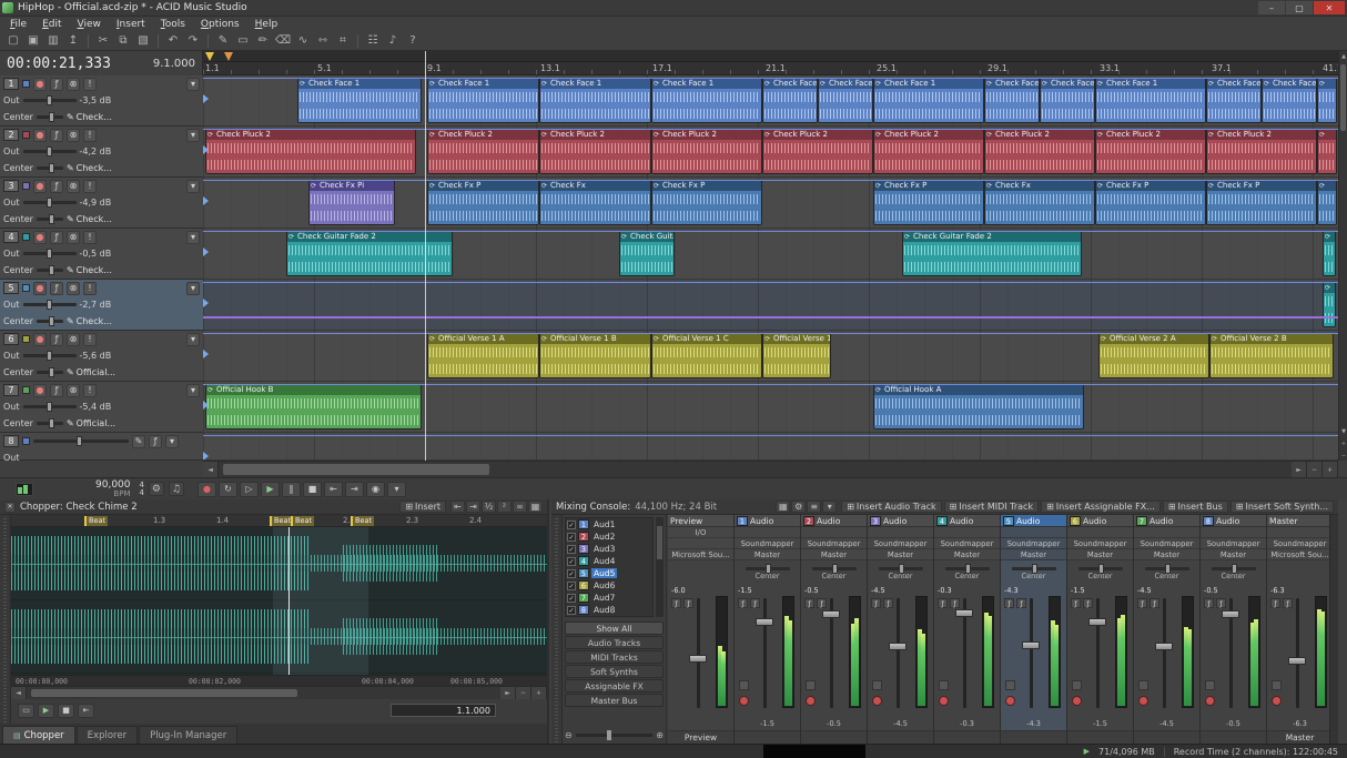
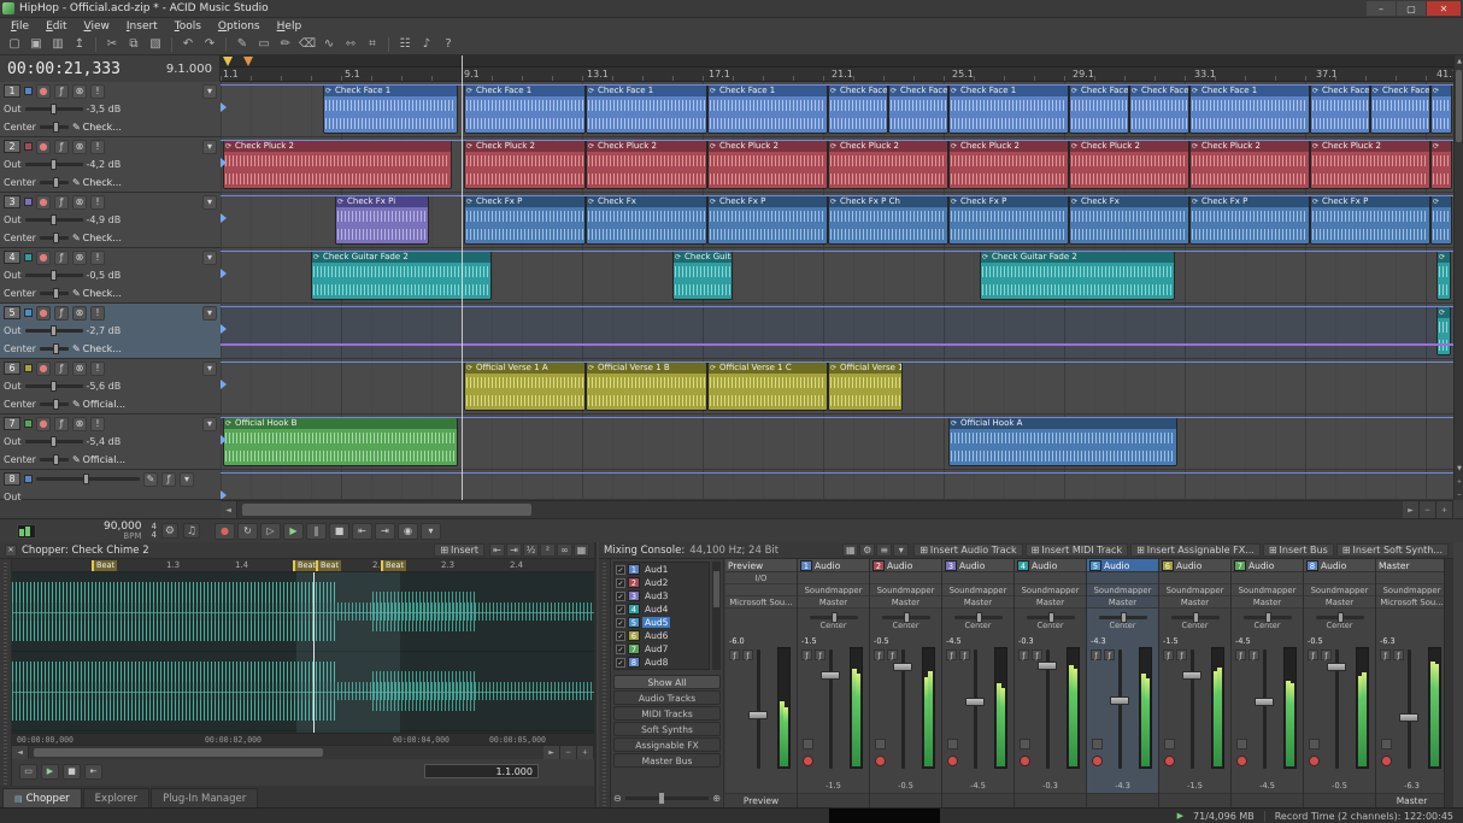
  HipHop - Official.acd-zip * - ACID Music Studio
  –
  ▢
  ✕
  File
  Edit
  View
  Insert
  Tools
  Options
  Help
  ▢
  ▣
  ▥
  ↥
  ✂
  ⧉
  ▧
  ↶
  ↷
  ✎
  ▭
  ✏
  ⌫
  ∿
  ⇿
  ⌗
  ☷
  ♪
  ?
  00:00:21,333
  9.1.000
  1.1
  5.1
  9.1
  13.1
  17.1
  21.1
  25.1
  29.1
  33.1
  37.1
  41.
  1
  ●
  ƒ
  ⊗
  !
  ▾
  Out
  -3,5 dB
  Center
  ✎
  Check...
  2
  ●
  ƒ
  ⊗
  !
  ▾
  Out
  -4,2 dB
  Center
  ✎
  Check...
  3
  ●
  ƒ
  ⊗
  !
  ▾
  Out
  -4,9 dB
  Center
  ✎
  Check...
  4
  ●
  ƒ
  ⊗
  !
  ▾
  Out
  -0,5 dB
  Center
  ✎
  Check...
  5
  ●
  ƒ
  ⊗
  !
  ▾
  Out
  -2,7 dB
  Center
  ✎
  Check...
  6
  ●
  ƒ
  ⊗
  !
  ▾
  Out
  -5,6 dB
  Center
  ✎
  Official...
  7
  ●
  ƒ
  ⊗
  !
  ▾
  Out
  -5,4 dB
  Center
  ✎
  Official...
  8
  ✎
  ƒ
  ▾
  Out
  Check Face 1
  Check Face 1
  Check Face 1
  Check Face 1
  Check Face
  Check Face
  Check Face 1
  Check Face
  Check Face
  Check Face 1
  Check Face
  Check Face
  Check Pluck 2
  Check Pluck 2
  Check Pluck 2
  Check Pluck 2
  Check Pluck 2
  Check Pluck 2
  Check Pluck 2
  Check Pluck 2
  Check Pluck 2
  Check Fx Pi
  Check Fx P
  Check Fx
  Check Fx P
+ Check Fx P Ch
  Check Fx P
  Check Fx
  Check Fx P
  Check Fx P
  Check Guitar Fade 2
  Check Guit
  Check Guitar Fade 2
  Official Verse 1 A
  Official Verse 1 B
  Official Verse 1 C
  Official Verse 1
- Official Verse 2 A
- Official Verse 2 B
  Official Hook B
  Official Hook A
  90,000
  BPM
  4
  4
  ⚙
  ♫
  ●
  ↻
  ▷
  ▶
  ‖
  ■
  ⇤
  ⇥
  ◉
  ▾
  Chopper: Check Chime 2
  ⊞
  Insert
  ⇤
  ⇥
  ½
  ²
  ∞
  ▦
  1.3
  1.4
  2.3
  2.4
  Beat
  Beat
  Beat
  Beat
  00:00:00,000
  00:00:02,000
  00:00:04,000
  00:00:05,000
  ▭
  ▶
  ■
  ⇤
  1.1.000
  ▤
  Chopper
  Explorer
  Plug-In Manager
  Mixing Console:
  44,100 Hz; 24 Bit
  ▦
  ⚙
  ≡
  ▾
  ⊞
  Insert Audio Track
  ⊞
  Insert MIDI Track
  ⊞
  Insert Assignable FX...
  ⊞
  Insert Bus
  ⊞
  Insert Soft Synth...
  1
  Aud1
  2
  Aud2
  3
  Aud3
  4
  Aud4
  5
  Aud5
  6
  Aud6
  7
  Aud7
  8
  Aud8
  Show All
  Audio Tracks
  MIDI Tracks
  Soft Synths
  Assignable FX
  Master Bus
  ⊖
  ⊕
  Preview
  I/O
  Microsoft Sou...
  -6.0
  ƒ
  ƒ
  Preview
  1
  Audio
  Soundmapper
  Master
  Center
  -1.5
  ƒ
  ƒ
  -1.5
  2
  Audio
  Soundmapper
  Master
  Center
  -0.5
  ƒ
  ƒ
  -0.5
  3
  Audio
  Soundmapper
  Master
  Center
  -4.5
  ƒ
  ƒ
  -4.5
  4
  Audio
  Soundmapper
  Master
  Center
  -0.3
  ƒ
  ƒ
  -0.3
  5
  Audio
  Soundmapper
  Master
  Center
  -4.3
  ƒ
  ƒ
  -4.3
  6
  Audio
  Soundmapper
  Master
  Center
  -1.5
  ƒ
  ƒ
  -1.5
  7
  Audio
  Soundmapper
  Master
  Center
  -4.5
  ƒ
  ƒ
  -4.5
  8
  Audio
  Soundmapper
  Master
  Center
  -0.5
  ƒ
  ƒ
  -0.5
  Master
  Soundmapper
  Microsoft Sou...
  -6.3
  ƒ
  ƒ
  -6.3
  Master
  ▶
  71/4,096 MB
  Record Time (2 channels): 122:00:45
